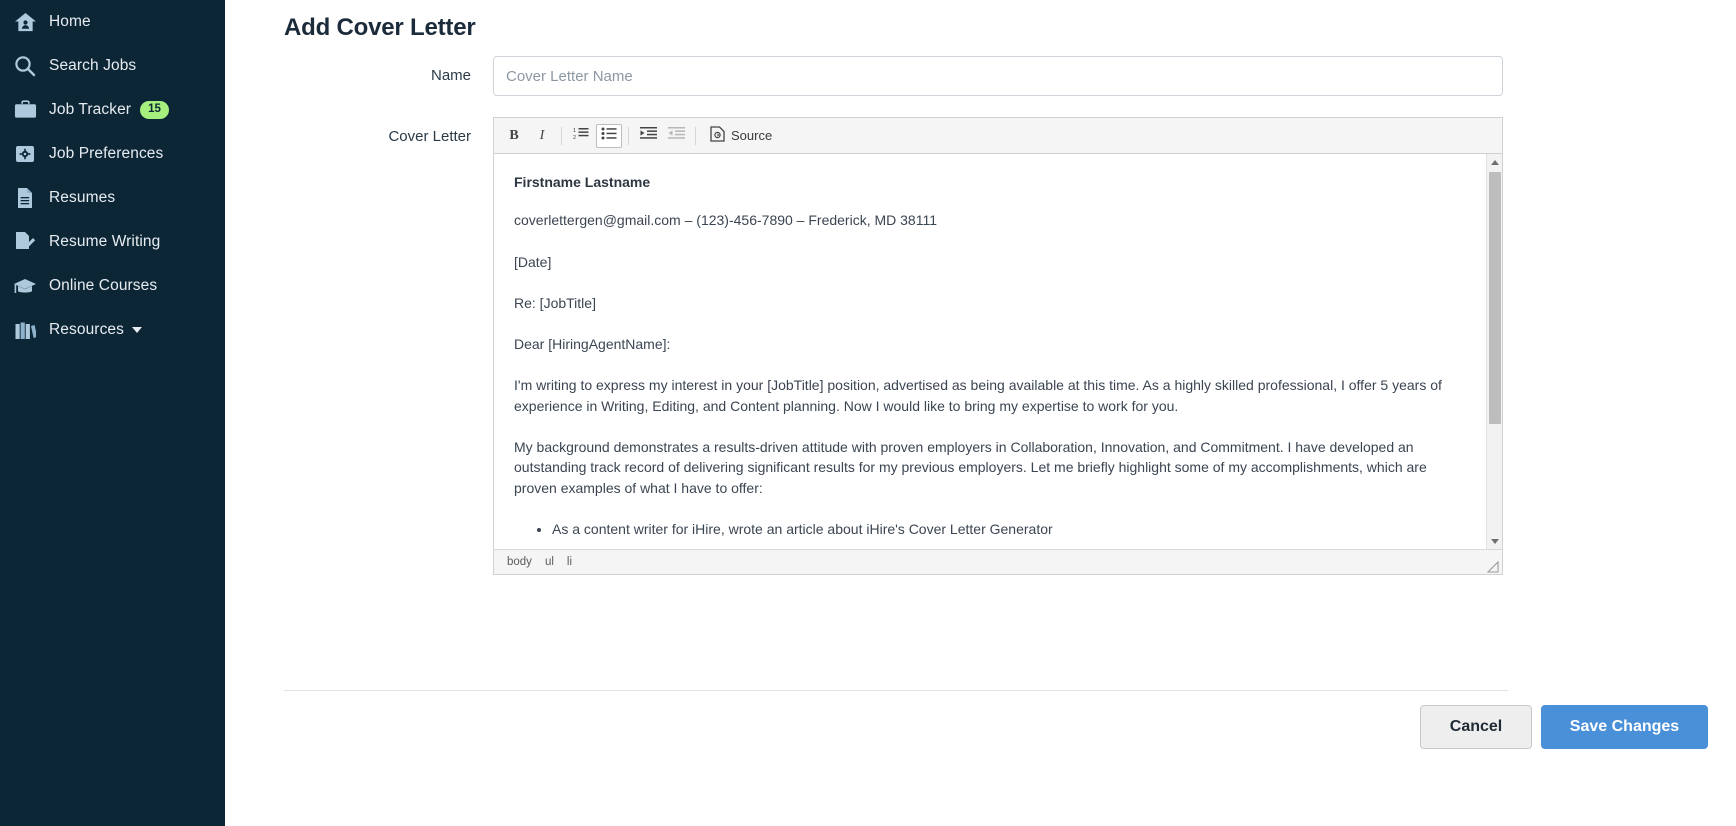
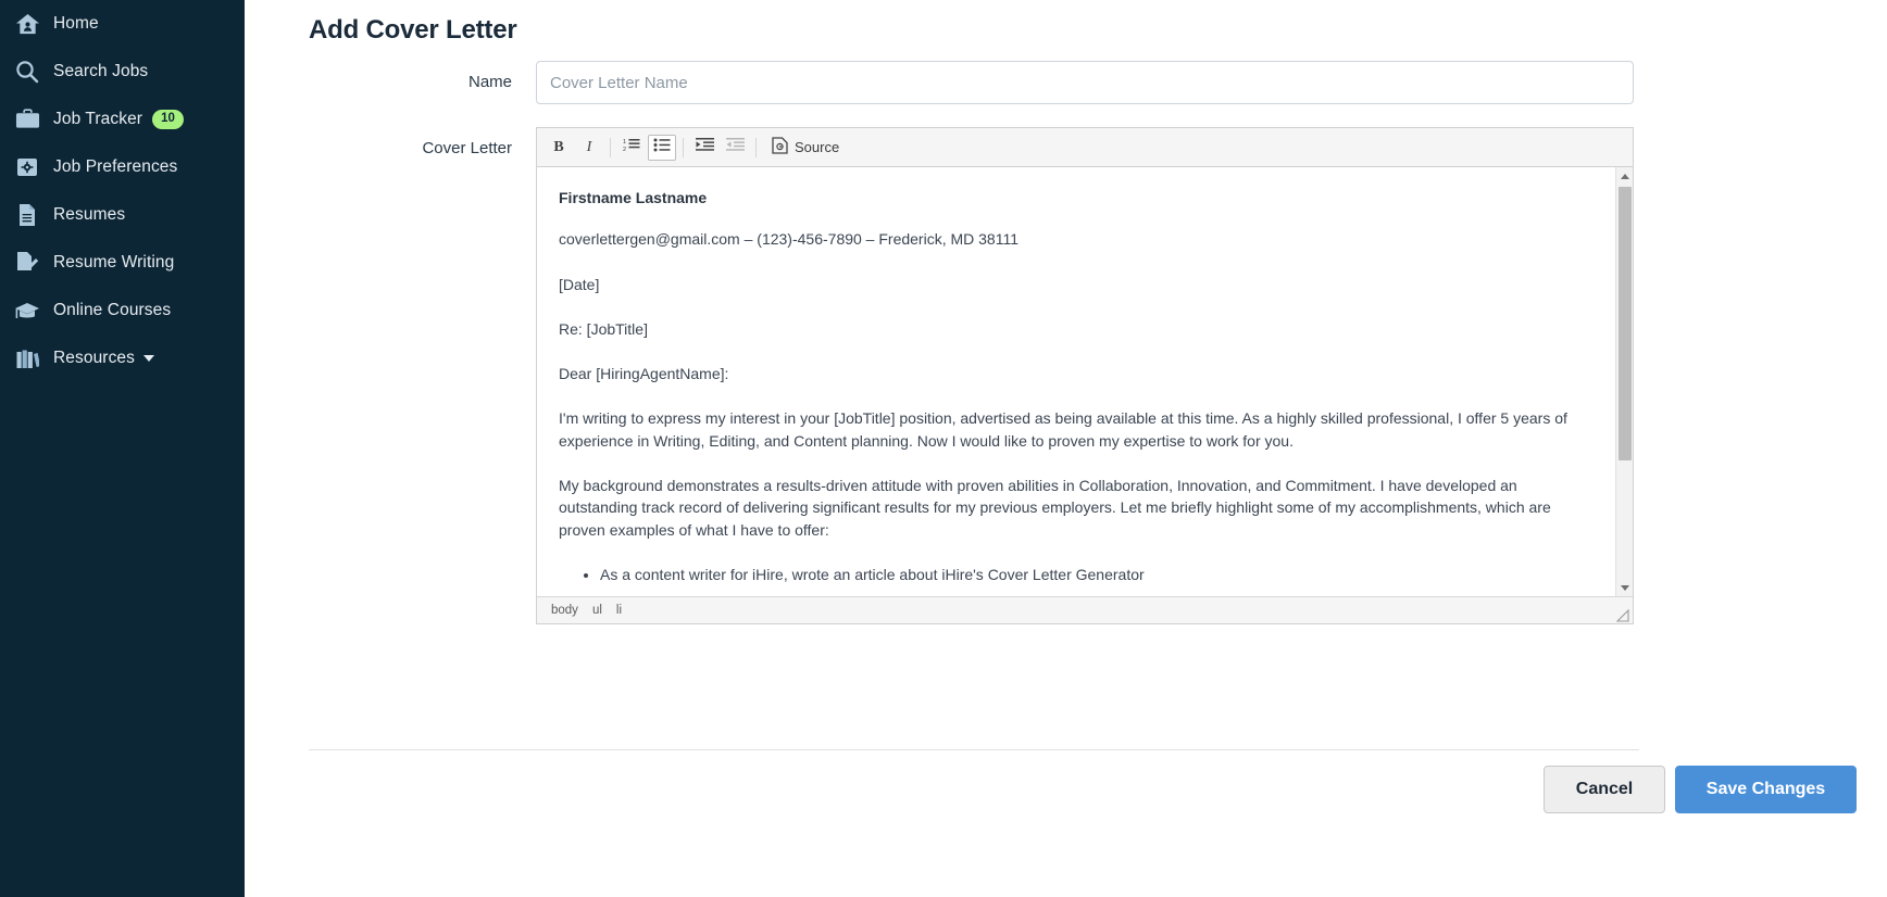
  Home
  Search Jobs
  Job Tracker
- 15
+ 10
  Job Preferences
  Resumes
  Resume Writing
  Online Courses
  Resources
  Add Cover Letter
  Name
  Cover Letter Name
  Cover Letter
  B
  I
  Source
  Firstname Lastname
  coverlettergen@gmail.com – (123)-456-7890 – Frederick, MD 38111
  [Date]
  Re: [JobTitle]
  Dear [HiringAgentName]:
- I'm writing to express my interest in your [JobTitle] position, advertised as being available at this time. As a highly skilled professional, I offer 5 years of experience in Writing, Editing, and Content planning. Now I would like to bring my expertise to work for you.
+ I'm writing to express my interest in your [JobTitle] position, advertised as being available at this time. As a highly skilled professional, I offer 5 years of experience in Writing, Editing, and Content planning. Now I would like to proven my expertise to work for you.
- My background demonstrates a results-driven attitude with proven employers in Collaboration, Innovation, and Commitment. I have developed an outstanding track record of delivering significant results for my previous employers. Let me briefly highlight some of my accomplishments, which are proven examples of what I have to offer:
+ My background demonstrates a results-driven attitude with proven abilities in Collaboration, Innovation, and Commitment. I have developed an outstanding track record of delivering significant results for my previous employers. Let me briefly highlight some of my accomplishments, which are proven examples of what I have to offer:
  As a content writer for iHire, wrote an article about iHire's Cover Letter Generator
  body
  ul
  li
  Cancel
  Save Changes
